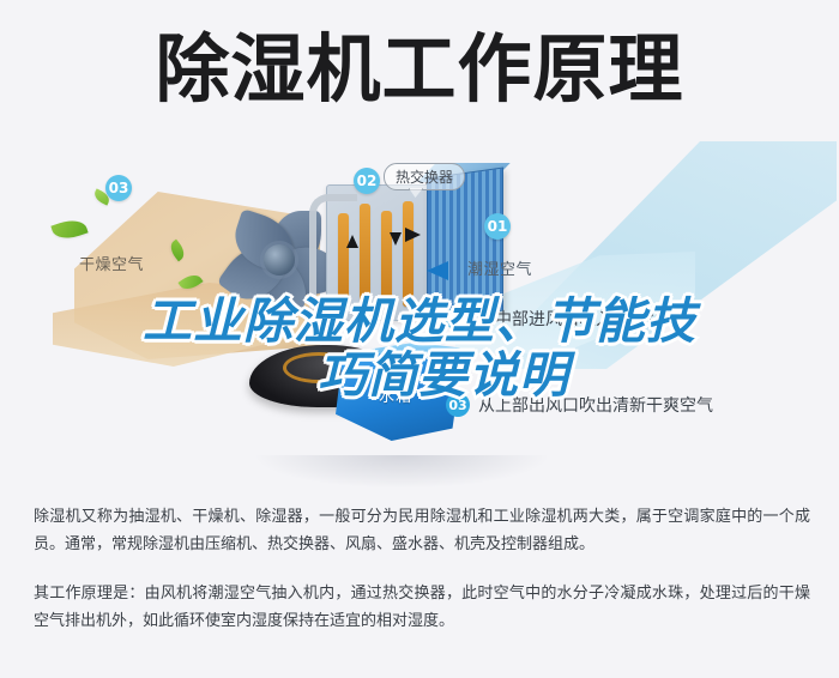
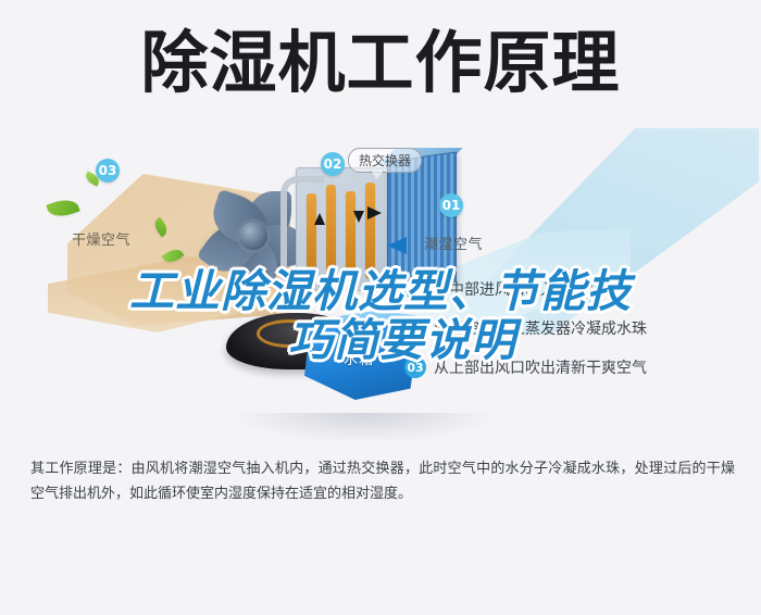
  除湿机工作原理
  水箱
  03
  干燥空气
  02
  热交换器
  01
  潮湿空气
  01
  从中部进风口吸入潮湿空气
  02
+ 潮湿空气经过蒸发器冷凝成水珠
  03
  从上部出风口吹出清新干爽空气
  工业除湿机选型、节能技
  巧简要说明
- 除湿机又称为抽湿机、干燥机、除湿器，一般可分为民用除湿机和工业除湿机两大类，属于空调家庭中的一个成员。通常，常规除湿机由压缩机、热交换器、风扇、盛水器、机壳及控制器组成。
  其工作原理是：由风机将潮湿空气抽入机内，通过热交换器，此时空气中的水分子冷凝成水珠，处理过后的干燥空气排出机外，如此循环使室内湿度保持在适宜的相对湿度。
